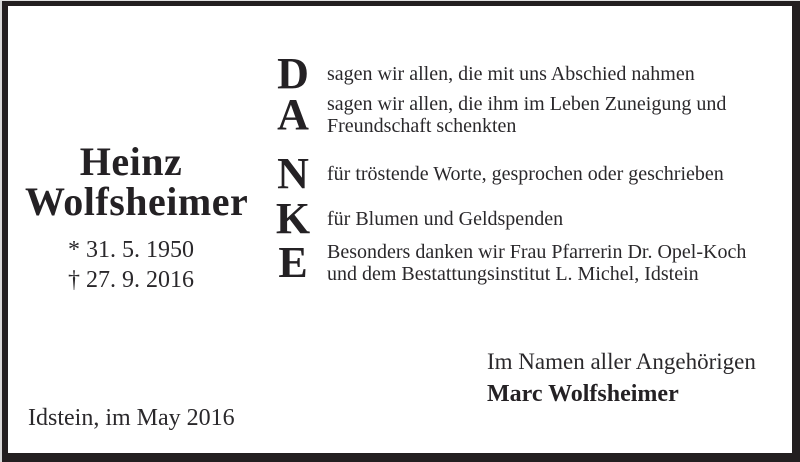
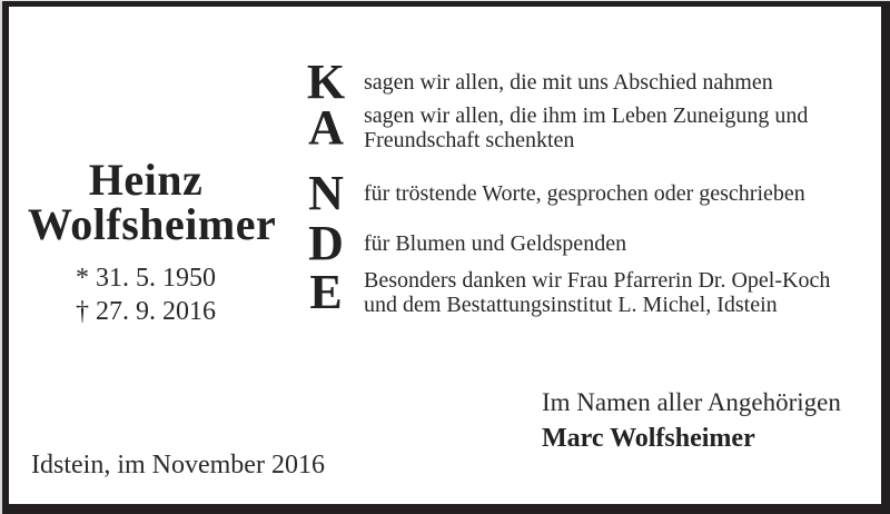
  Heinz
  Wolfsheimer
  * 31. 5. 1950
  † 27. 9. 2016
- D
+ K
  sagen wir allen, die mit uns Abschied nahmen
  A
  sagen wir allen, die ihm im Leben Zuneigung und
  Freundschaft schenkten
  N
  für tröstende Worte, gesprochen oder geschrieben
- K
+ D
  für Blumen und Geldspenden
  E
  Besonders danken wir Frau Pfarrerin Dr. Opel-Koch
  und dem Bestattungsinstitut L. Michel, Idstein
  Im Namen aller Angehörigen
  Marc Wolfsheimer
- Idstein, im May 2016
+ Idstein, im November 2016
